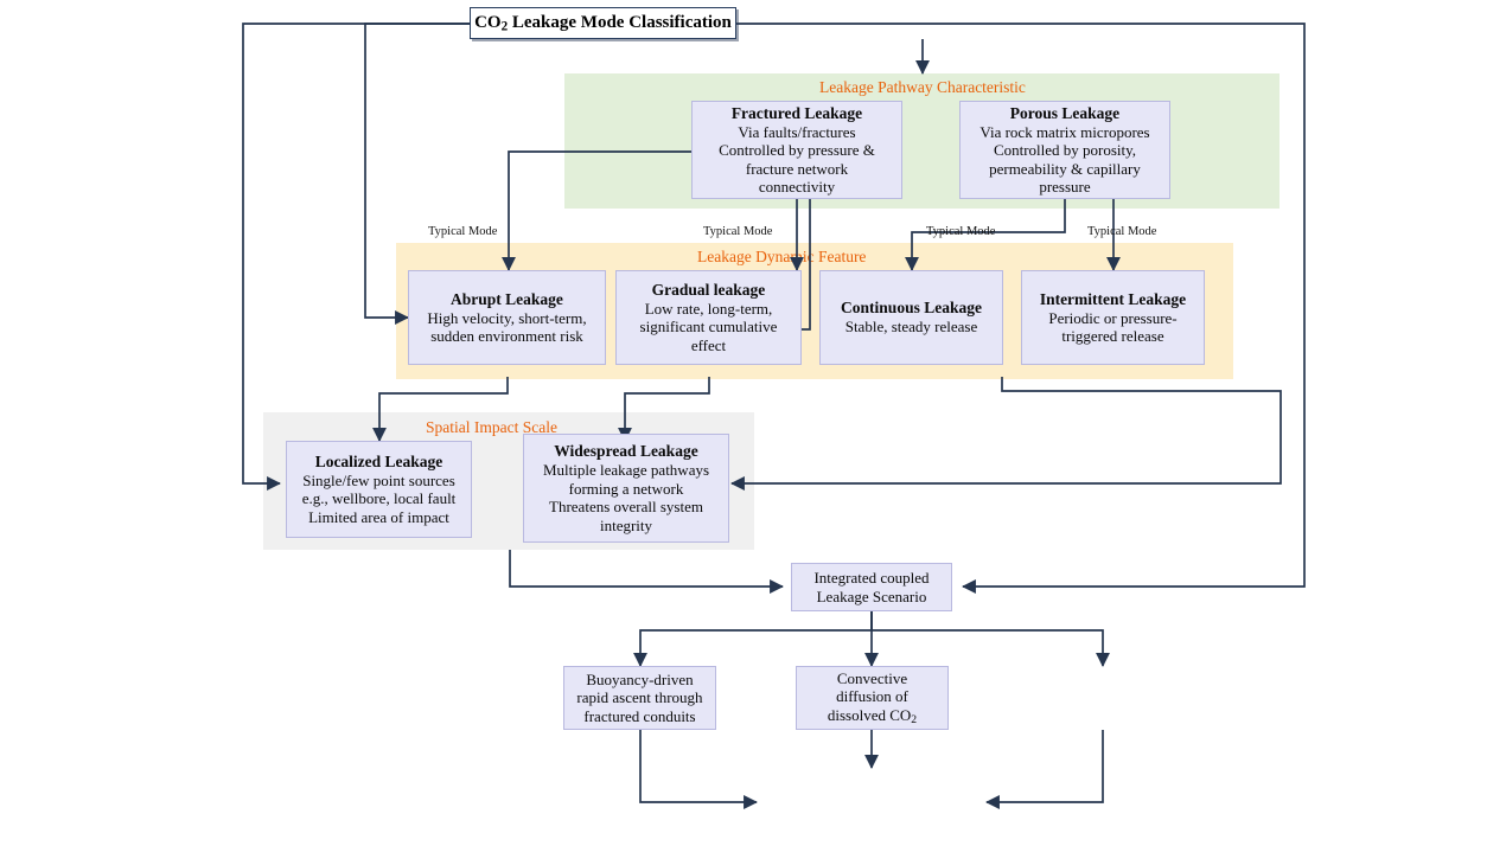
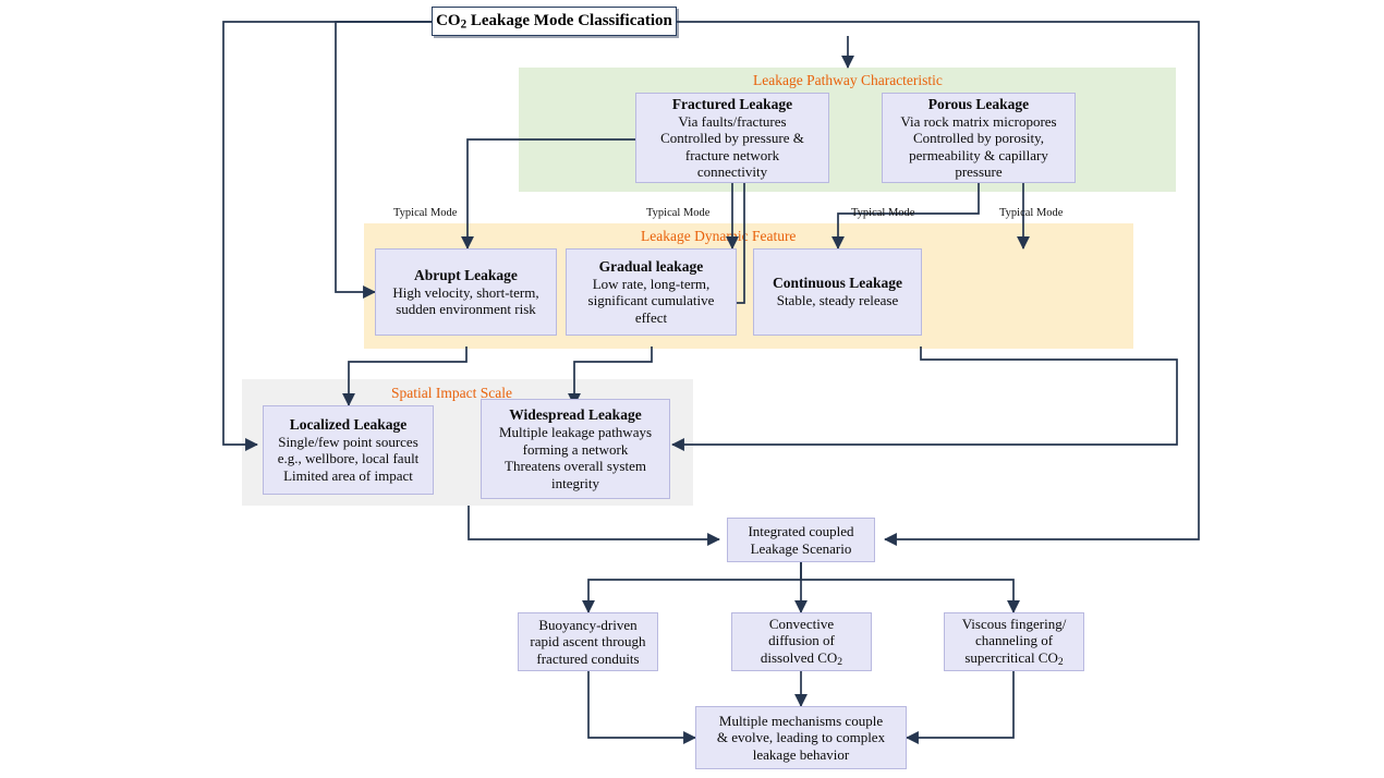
  Leakage Pathway Characteristic
  Leakage Dynai Feature
  Spatial Impact Scale
  CO2 Leakage Mode Classification
  Typical Mode
  Typical Mode
  Typical Mode
  Typical Mode
  Fractured Leakage
  Via faults/fractures
  Controlled by pressure &
  fracture network
  connectivity
  Porous Leakage
  Via rock matrix micropores
  Controlled by porosity,
  permeability & capillary
  pressure
  Abrupt Leakage
  High velocity, short-term,
  sudden environment risk
  Gradual leakage
  Low rate, long-term,
  significant cumulative
  effect
  Continuous Leakage
  Stable, steady release
- Intermittent Leakage
- Periodic or pressure-
- triggered release
  Localized Leakage
  Single/few point sources
  e.g., wellbore, local fault
  Limited area of impact
  Widespread Leakage
  Multiple leakage pathways
  forming a network
  Threatens overall system
  integrity
  Integrated coupled
  Leakage Scenario
  Buoyancy-driven
  rapid ascent through
  fractured conduits
  Convective
  diffusion of
  dissolved CO2
+ Viscous fingering/
+ channeling of
+ supercritical CO2
+ Multiple mechanisms couple
+ & evolve, leading to complex
+ leakage behavior
